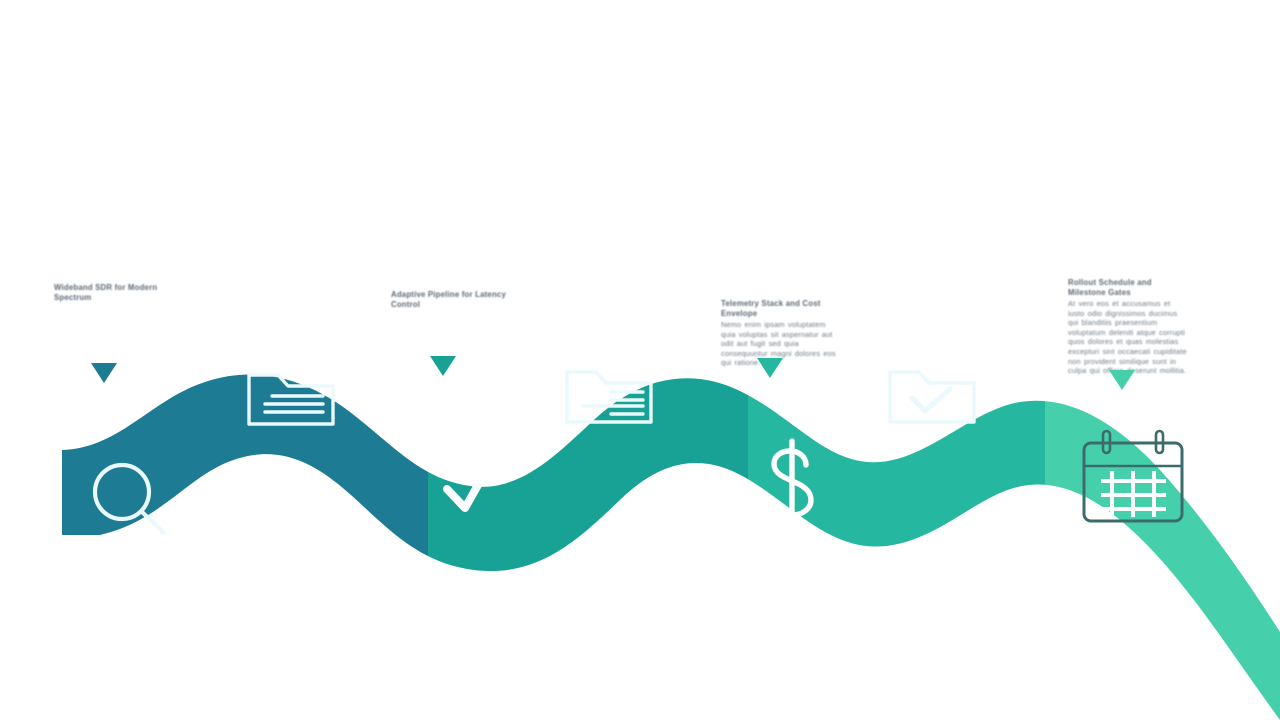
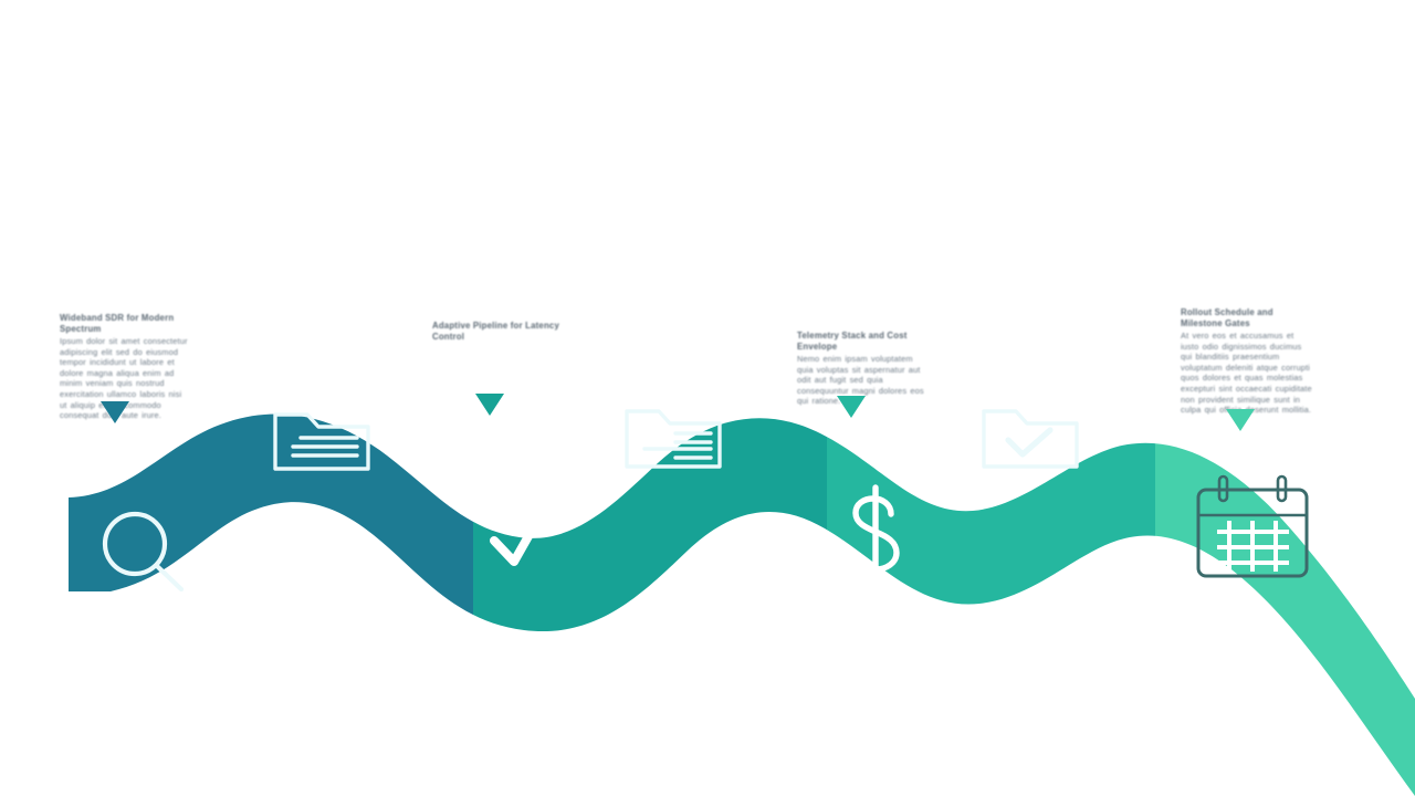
  Wideband SDR for Modern Spectrum
+ Ipsum dolor sit amet consectetur adipiscing elit sed do eiusmod tempor incididunt ut labore et dolore magna aliqua enim ad minim veniam quis nostrud exercitation ullamco laboris nisi ut aliquip ex ea commodo consequat duis aute irure.
  Adaptive Pipeline for Latency Control
  Telemetry Stack and Cost Envelope
  Nemo enim ipsam voluptatem quia voluptas sit aspernatur aut odit aut fugit sed quia consequuntur magni dolores eos qui ratione.
  Rollout Schedule and Milestone Gates
  At vero eos et accusamus et iusto odio dignissimos ducimus qui blanditiis praesentium voluptatum deleniti atque corrupti quos dolores et quas molestias excepturi sint occaecati cupiditate non provident similique sunt in culpa qui officia deserunt mollitia.
